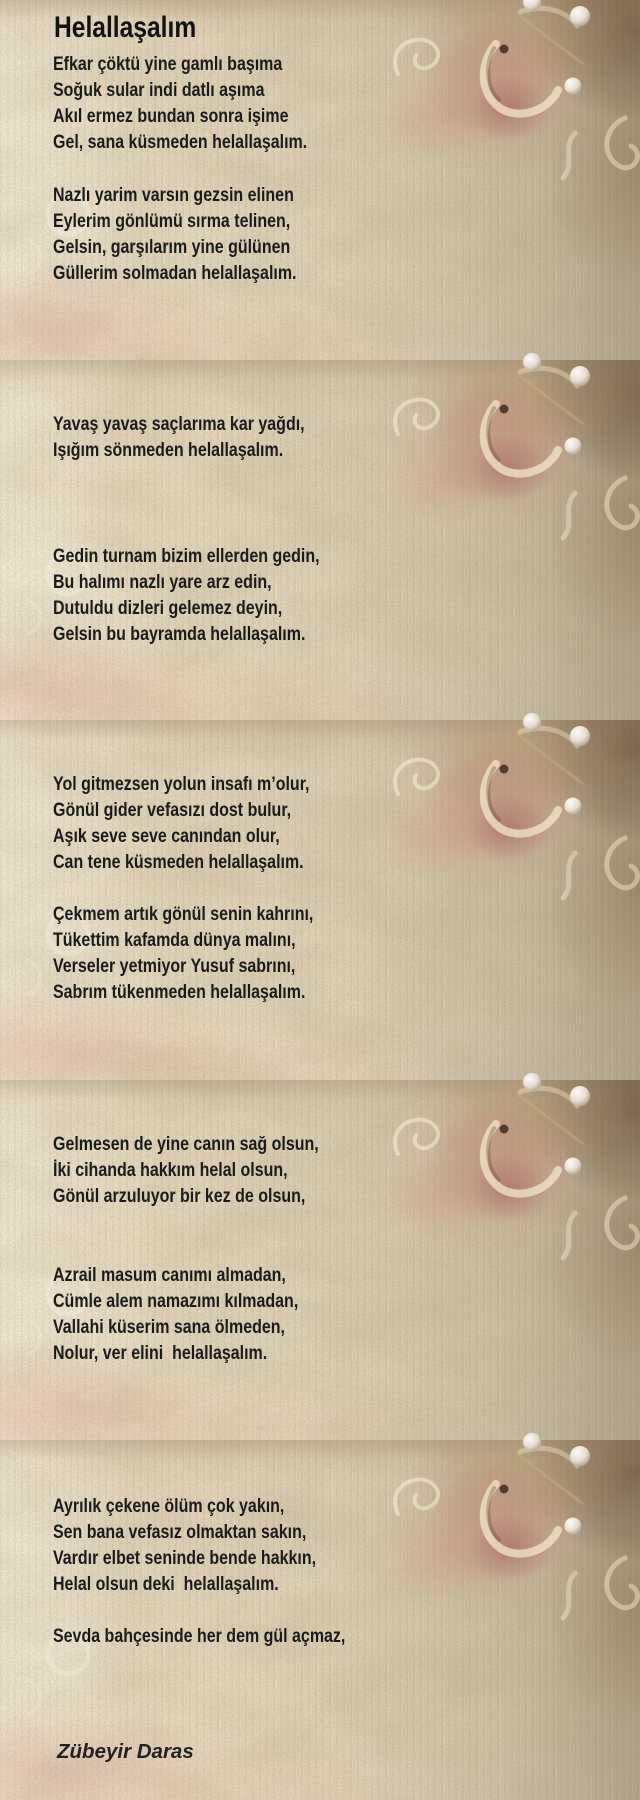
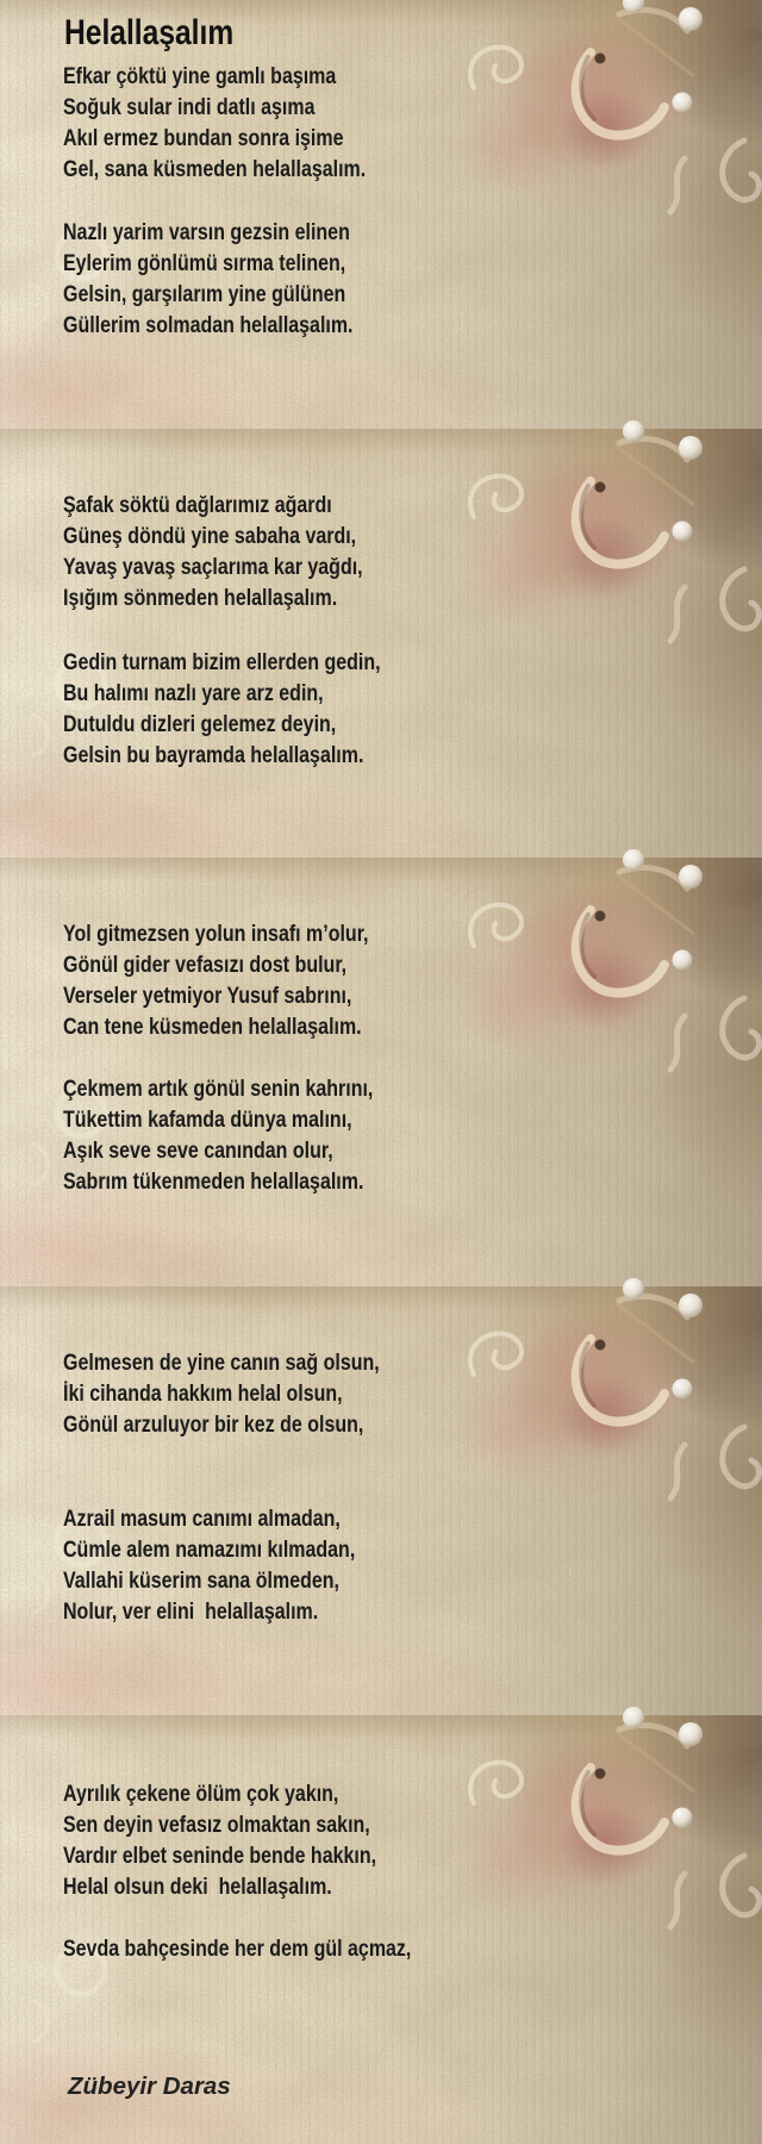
  Helallaşalım
  Efkar çöktü yine gamlı başıma
  Soğuk sular indi datlı aşıma
  Akıl ermez bundan sonra işime
  Gel, sana küsmeden helallaşalım.
  Nazlı yarim varsın gezsin elinen
  Eylerim gönlümü sırma telinen,
  Gelsin, garşılarım yine gülünen
  Güllerim solmadan helallaşalım.
+ Şafak söktü dağlarımız ağardı
+ Güneş döndü yine sabaha vardı,
  Yavaş yavaş saçlarıma kar yağdı,
  Işığım sönmeden helallaşalım.
  Gedin turnam bizim ellerden gedin,
  Bu halımı nazlı yare arz edin,
  Dutuldu dizleri gelemez deyin,
  Gelsin bu bayramda helallaşalım.
  Yol gitmezsen yolun insafı m’olur,
  Gönül gider vefasızı dost bulur,
- Aşık seve seve canından olur,
+ Verseler yetmiyor Yusuf sabrını,
  Can tene küsmeden helallaşalım.
  Çekmem artık gönül senin kahrını,
  Tükettim kafamda dünya malını,
- Verseler yetmiyor Yusuf sabrını,
+ Aşık seve seve canından olur,
  Sabrım tükenmeden helallaşalım.
  Gelmesen de yine canın sağ olsun,
  İki cihanda hakkım helal olsun,
  Gönül arzuluyor bir kez de olsun,
  Azrail masum canımı almadan,
  Cümle alem namazımı kılmadan,
  Vallahi küserim sana ölmeden,
  Nolur, ver elini helallaşalım.
  Ayrılık çekene ölüm çok yakın,
- Sen bana vefasız olmaktan sakın,
+ Sen deyin vefasız olmaktan sakın,
  Vardır elbet seninde bende hakkın,
  Helal olsun deki helallaşalım.
  Sevda bahçesinde her dem gül açmaz,
  Zübeyir Daras
